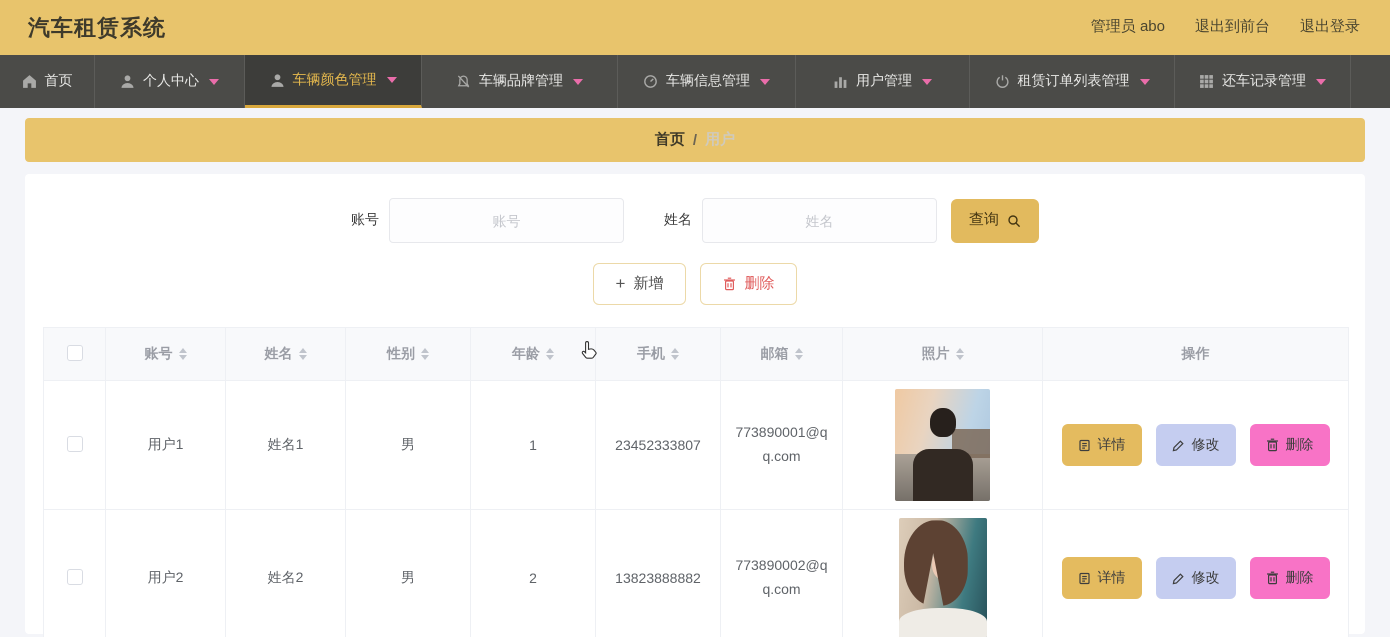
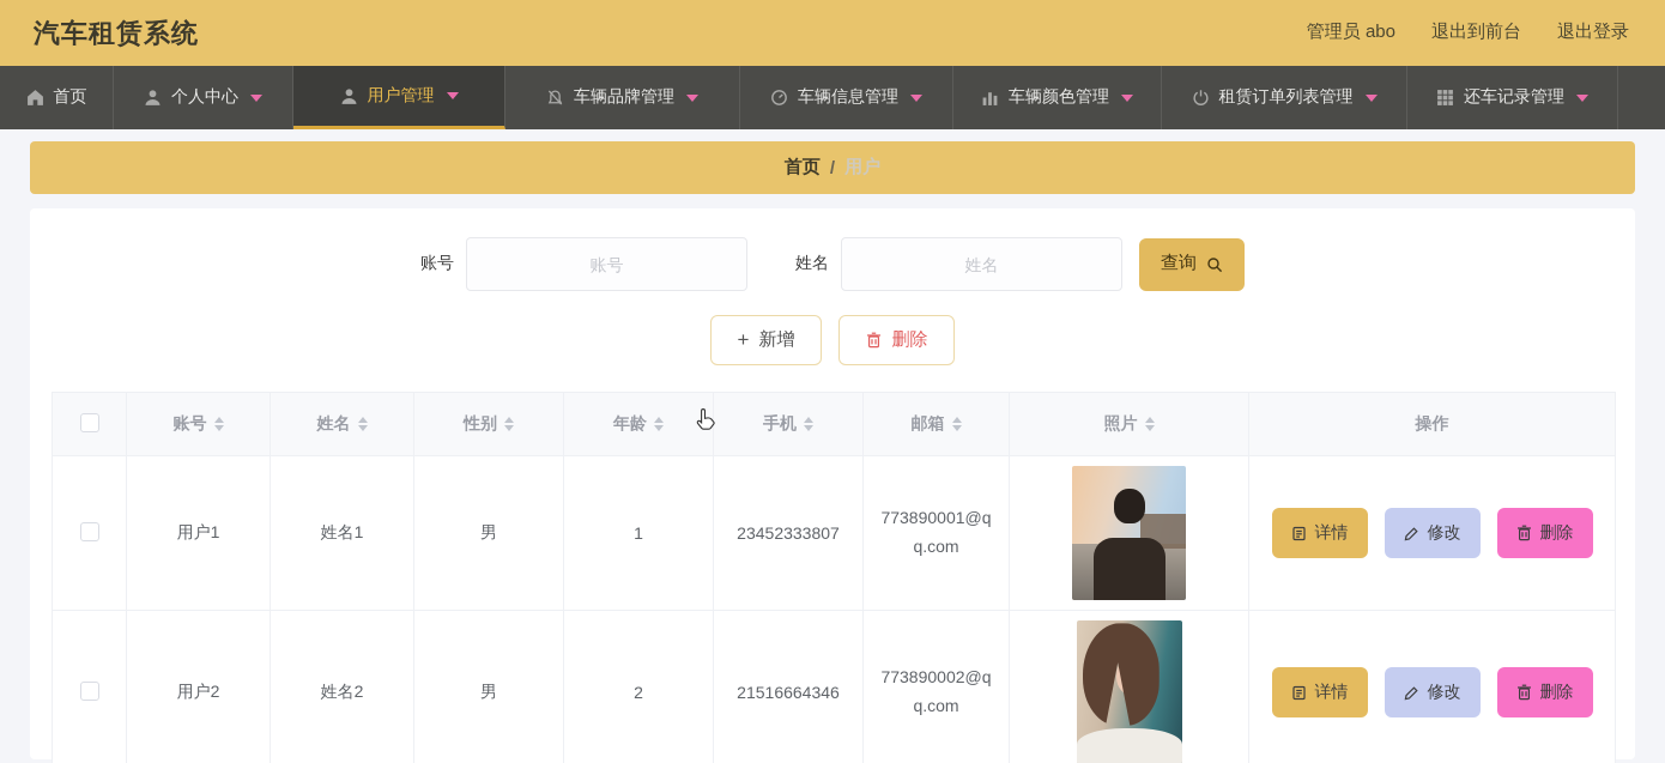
  汽车租赁系统
  管理员 abo
  退出到前台
  退出登录
  首页
  个人中心
- 车辆颜色管理
+ 用户管理
  车辆品牌管理
  车辆信息管理
- 用户管理
+ 车辆颜色管理
  租赁订单列表管理
  还车记录管理
  首页
  /
  用户
  账号
  账号
  姓名
  姓名
  查询
  +
  新增
  删除
  	账号	姓名	性别	年龄	手机	邮箱	照片	操作
  	用户1	姓名1	男	1	23452333807	773890001@qq.com		详情 修改 删除
- 	用户2	姓名2	男	2	13823888882	773890002@qq.com		详情 修改 删除
+ 	用户2	姓名2	男	2	21516664346	773890002@qq.com		详情 修改 删除
